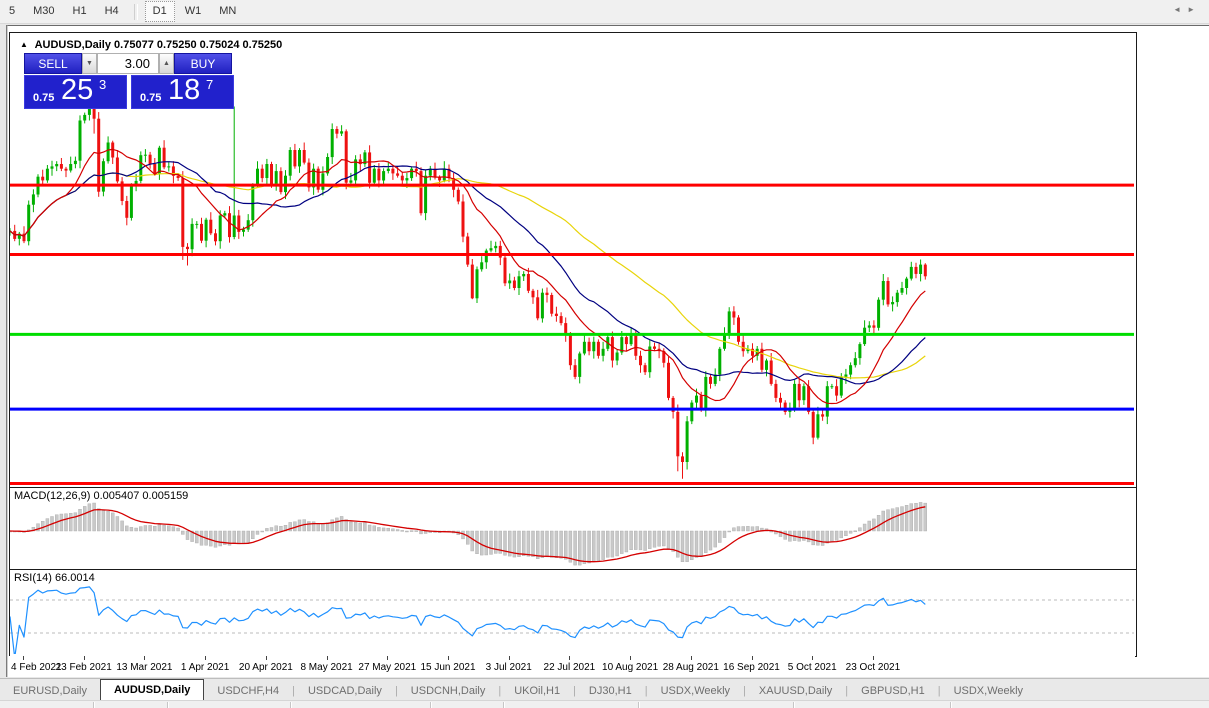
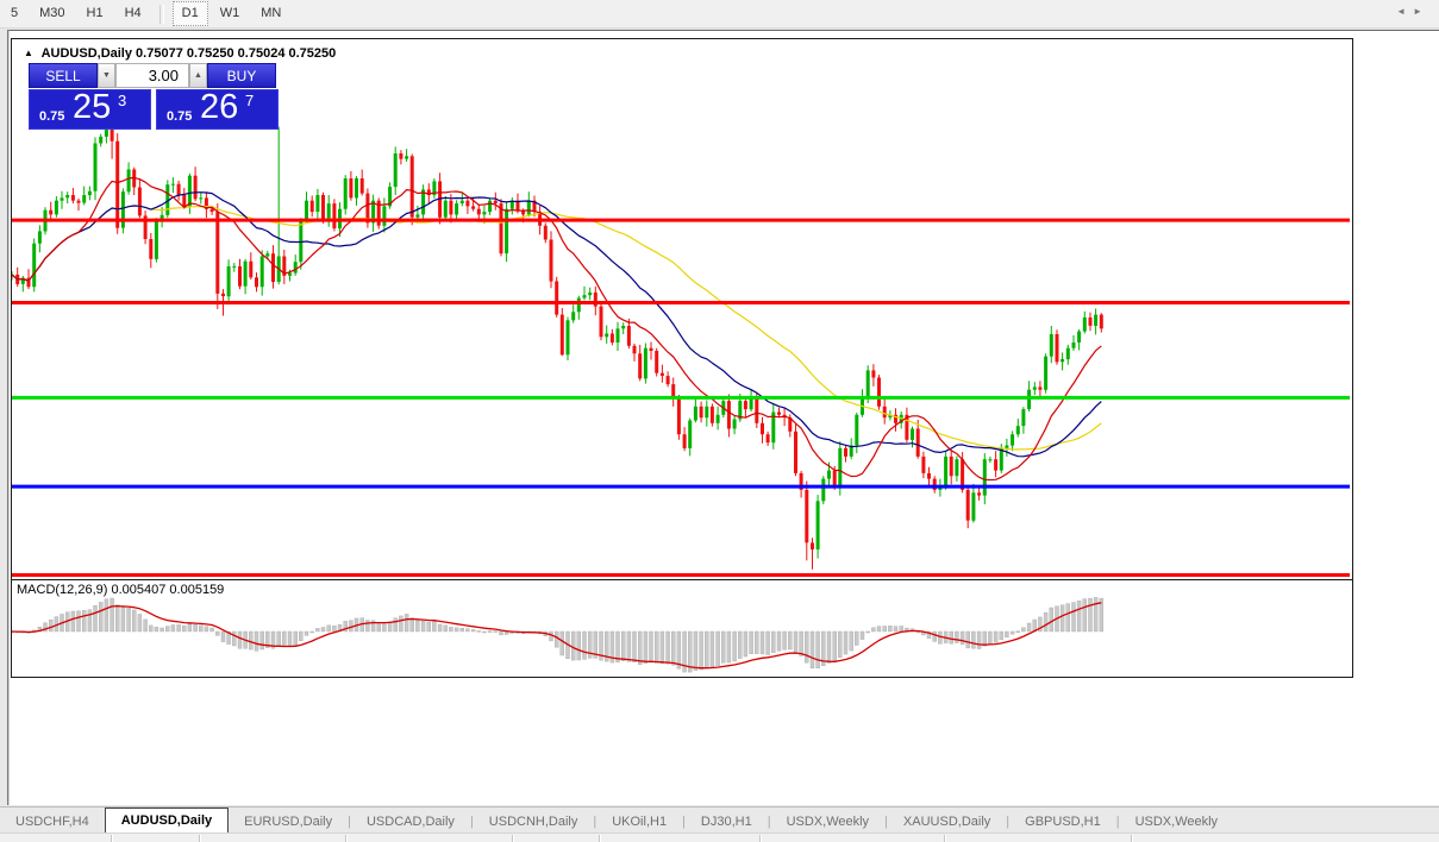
  5
  M30
  H1
  H4
  D1
  W1
  MN
  ▲ AUDUSD,Daily 0.75077 0.75250 0.75024 0.75250
  SELL
  3.00
  BUY
  0.75
  25
  3
  0.75
- 18
+ 26
  7
  MACD(12,26,9) 0.005407 0.005159
- RSI(14) 66.0014
- 4 Feb 2021
- 23 Feb 2021
- 13 Mar 2021
- 1 Apr 2021
- 20 Apr 2021
- 8 May 2021
- 27 May 2021
- 15 Jun 2021
- 3 Jul 2021
- 22 Jul 2021
- 10 Aug 2021
- 28 Aug 2021
- 16 Sep 2021
- 5 Oct 2021
- 23 Oct 2021
- EURUSD,Daily
+ USDCHF,H4
  AUDUSD,Daily
- USDCHF,H4
+ EURUSD,Daily
  |
  USDCAD,Daily
  |
  USDCNH,Daily
  |
  UKOil,H1
  |
  DJ30,H1
  |
  USDX,Weekly
  |
  XAUUSD,Daily
  |
  GBPUSD,H1
  |
  USDX,Weekly
  ◄►
